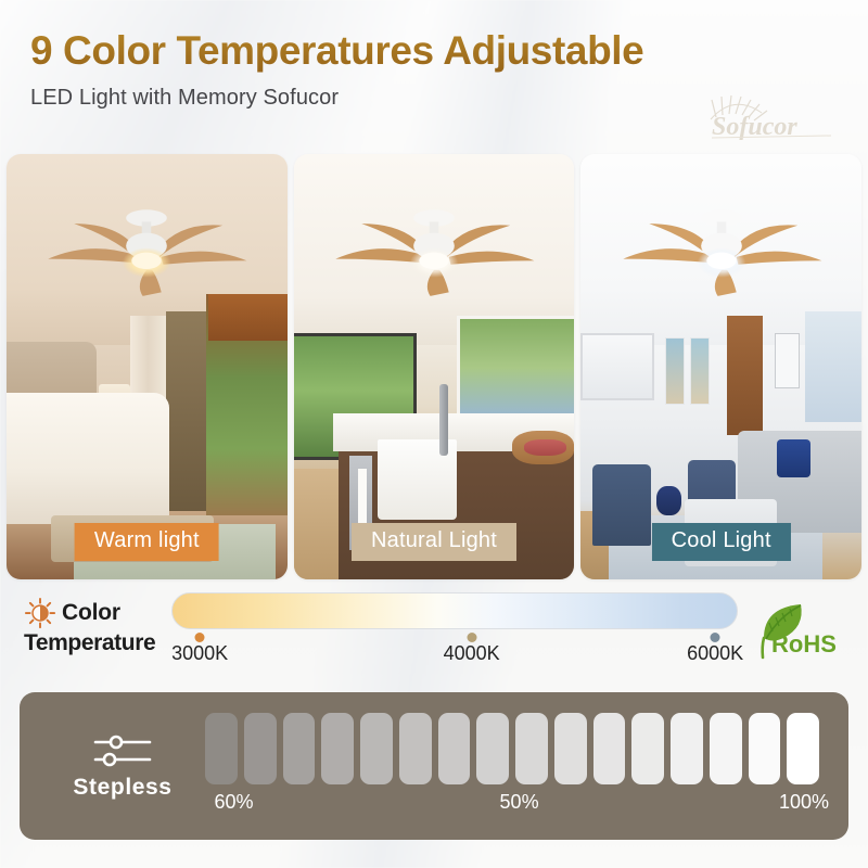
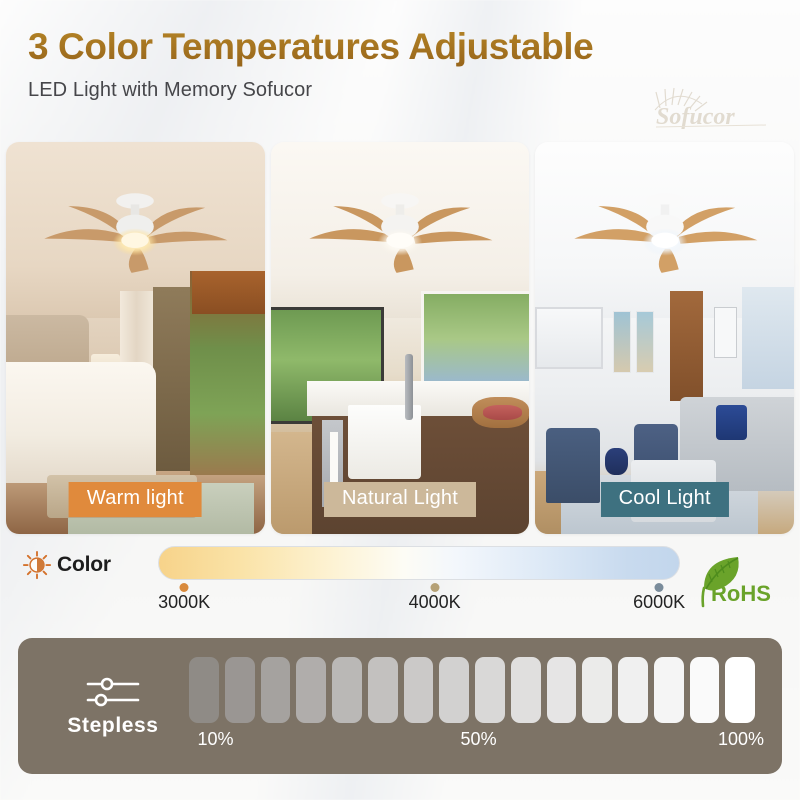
- 9 Color Temperatures Adjustable
+ 3 Color Temperatures Adjustable
  LED Light with Memory Sofucor
  Sofucor
  Warm light
  Natural Light
  Cool Light
  Color
- Temperature
  3000K
  4000K
  6000K
  RoHS
  Stepless
- 60%
+ 10%
  50%
  100%
